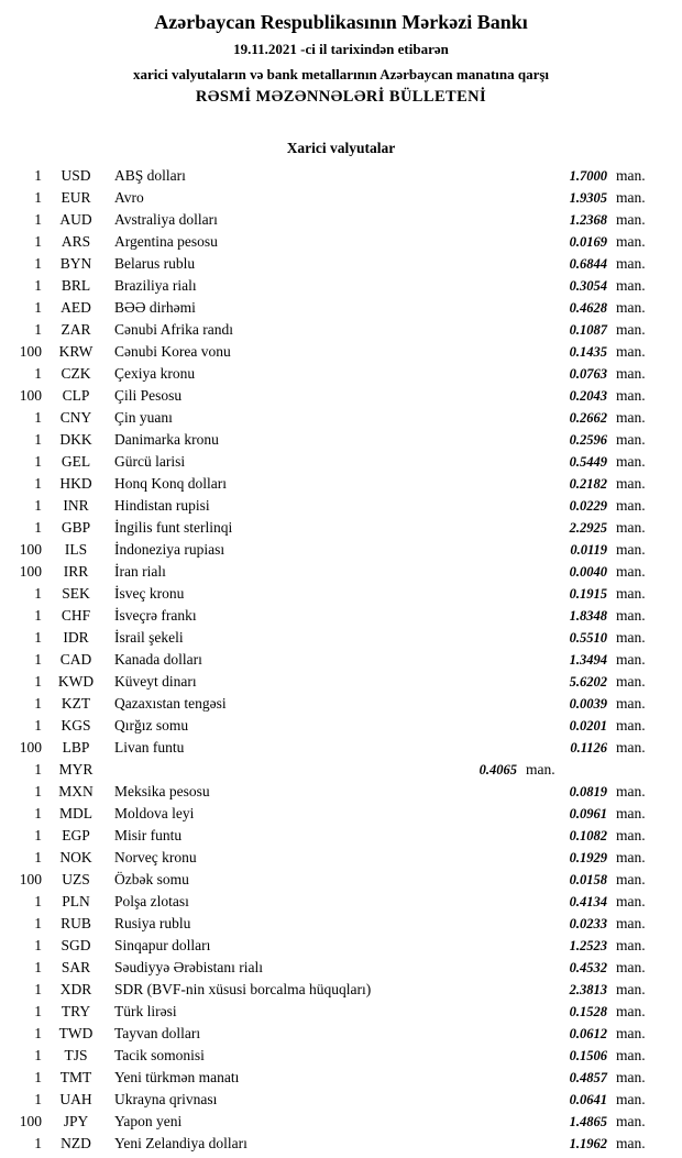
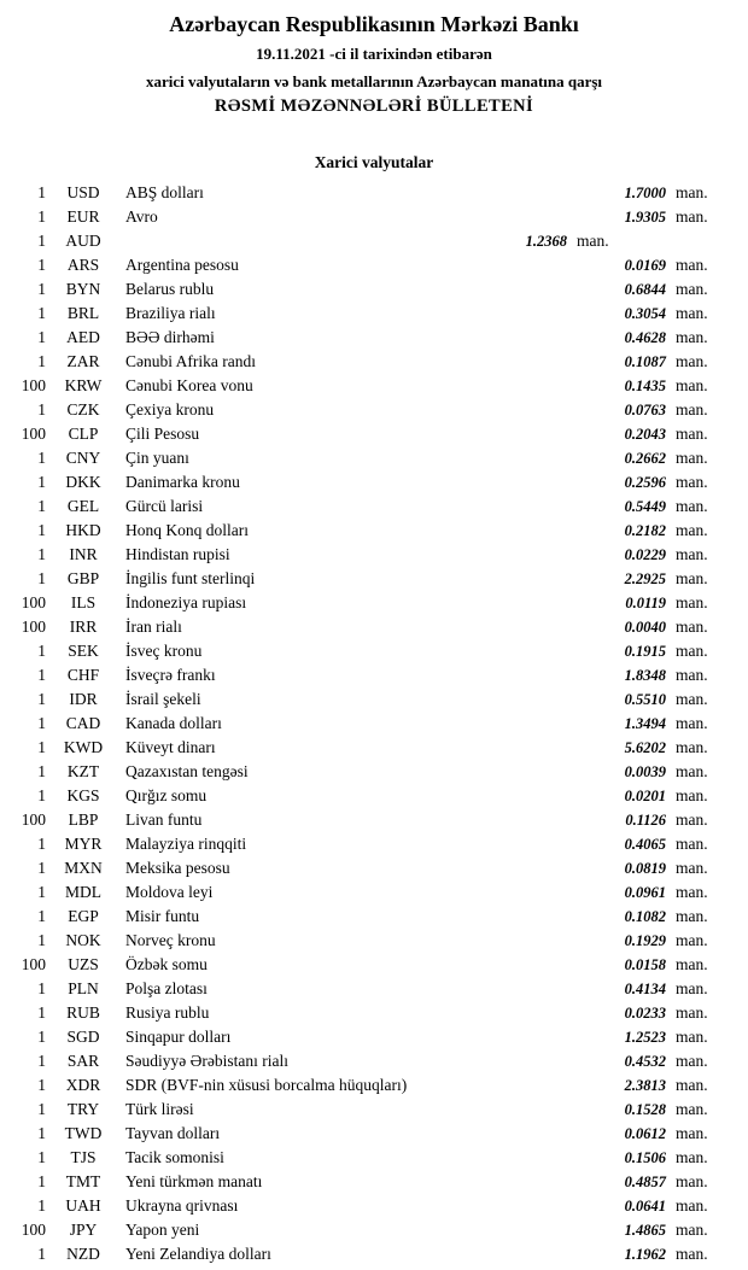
  Azərbaycan Respublikasının Mərkəzi Bankı
  19.11.2021 -ci il tarixindən etibarən
  xarici valyutaların və bank metallarının Azərbaycan manatına qarşı
  RƏSMİ MƏZƏNNƏLƏRİ BÜLLETENİ
  Xarici valyutalar
  1
  USD
  ABŞ dolları
  1.7000
  man.
  1
  EUR
  Avro
  1.9305
  man.
  1
  AUD
- Avstraliya dolları
  1.2368
  man.
  1
  ARS
  Argentina pesosu
  0.0169
  man.
  1
  BYN
  Belarus rublu
  0.6844
  man.
  1
  BRL
  Braziliya rialı
  0.3054
  man.
  1
  AED
  BƏƏ dirhəmi
  0.4628
  man.
  1
  ZAR
  Cənubi Afrika randı
  0.1087
  man.
  100
  KRW
  Cənubi Korea vonu
  0.1435
  man.
  1
  CZK
  Çexiya kronu
  0.0763
  man.
  100
  CLP
  Çili Pesosu
  0.2043
  man.
  1
  CNY
  Çin yuanı
  0.2662
  man.
  1
  DKK
  Danimarka kronu
  0.2596
  man.
  1
  GEL
  Gürcü larisi
  0.5449
  man.
  1
  HKD
  Honq Konq dolları
  0.2182
  man.
  1
  INR
  Hindistan rupisi
  0.0229
  man.
  1
  GBP
  İngilis funt sterlinqi
  2.2925
  man.
  100
  ILS
  İndoneziya rupiası
  0.0119
  man.
  100
  IRR
  İran rialı
  0.0040
  man.
  1
  SEK
  İsveç kronu
  0.1915
  man.
  1
  CHF
  İsveçrə frankı
  1.8348
  man.
  1
  IDR
  İsrail şekeli
  0.5510
  man.
  1
  CAD
  Kanada dolları
  1.3494
  man.
  1
  KWD
  Küveyt dinarı
  5.6202
  man.
  1
  KZT
  Qazaxıstan tengəsi
  0.0039
  man.
  1
  KGS
  Qırğız somu
  0.0201
  man.
  100
  LBP
  Livan funtu
  0.1126
  man.
  1
  MYR
+ Malayziya rinqqiti
  0.4065
  man.
  1
  MXN
  Meksika pesosu
  0.0819
  man.
  1
  MDL
  Moldova leyi
  0.0961
  man.
  1
  EGP
  Misir funtu
  0.1082
  man.
  1
  NOK
  Norveç kronu
  0.1929
  man.
  100
  UZS
  Özbək somu
  0.0158
  man.
  1
  PLN
  Polşa zlotası
  0.4134
  man.
  1
  RUB
  Rusiya rublu
  0.0233
  man.
  1
  SGD
  Sinqapur dolları
  1.2523
  man.
  1
  SAR
  Səudiyyə Ərəbistanı rialı
  0.4532
  man.
  1
  XDR
  SDR (BVF-nin xüsusi borcalma hüquqları)
  2.3813
  man.
  1
  TRY
  Türk lirəsi
  0.1528
  man.
  1
  TWD
  Tayvan dolları
  0.0612
  man.
  1
  TJS
  Tacik somonisi
  0.1506
  man.
  1
  TMT
  Yeni türkmən manatı
  0.4857
  man.
  1
  UAH
  Ukrayna qrivnası
  0.0641
  man.
  100
  JPY
  Yapon yeni
  1.4865
  man.
  1
  NZD
  Yeni Zelandiya dolları
  1.1962
  man.
